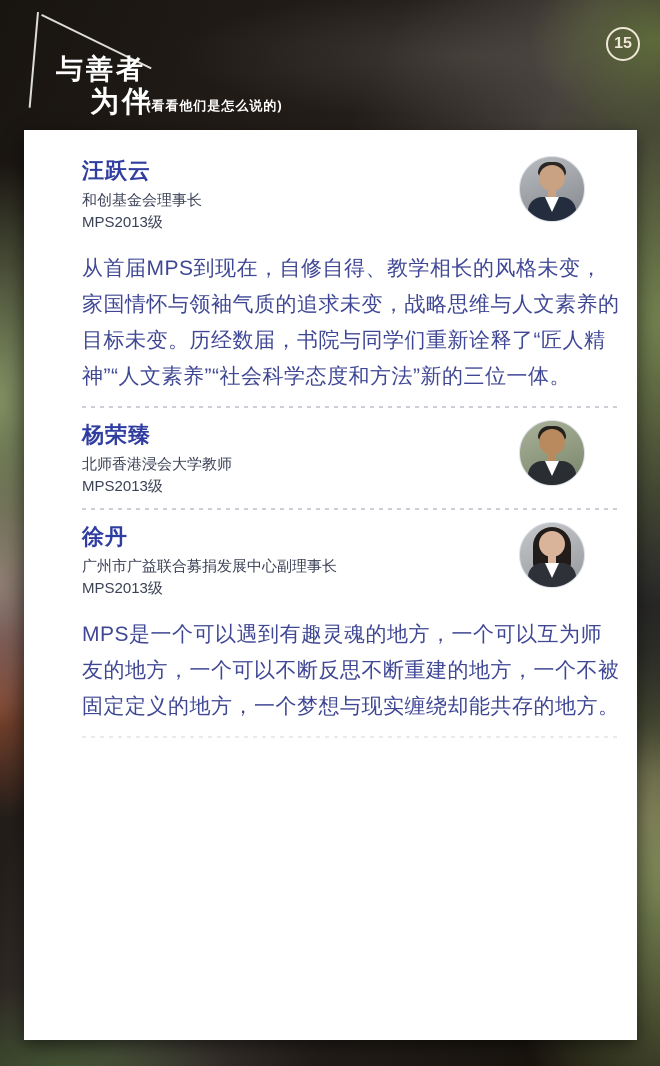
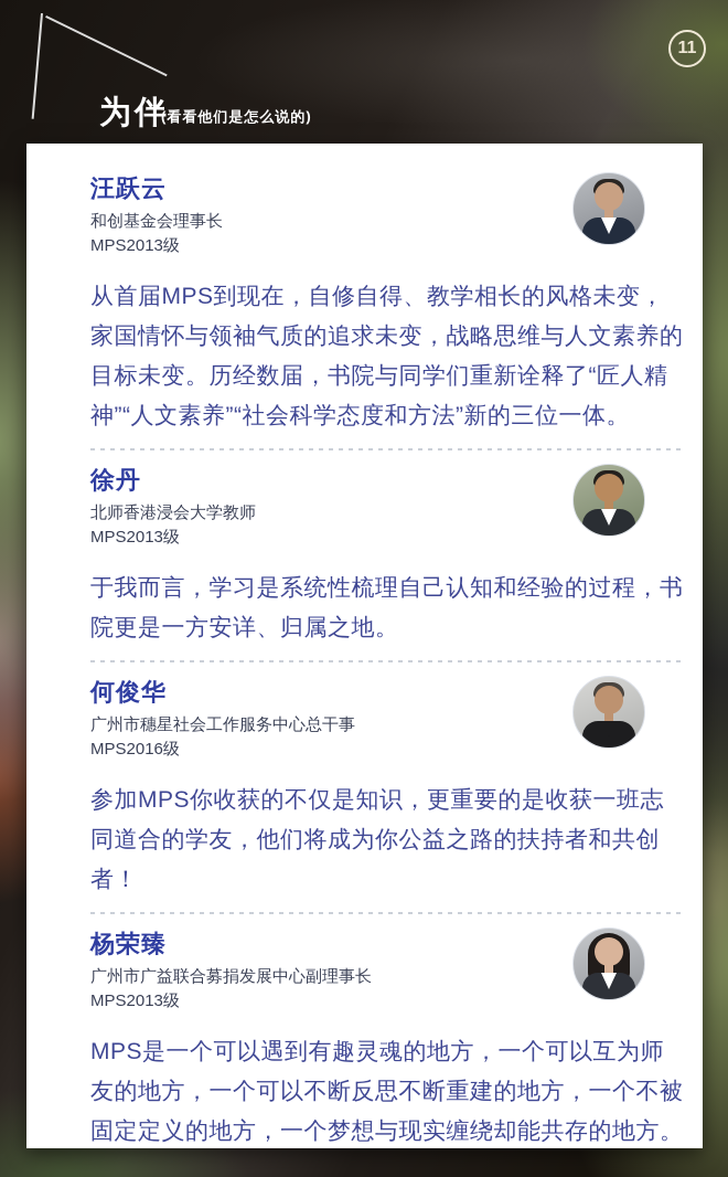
- 与善者
  为伴
  (看看他们是怎么说的)
- 15
+ 11
  汪跃云
  和创基金会理事长
  MPS2013级
  从首届MPS到现在，自修自得、教学相长的风格未变，家国情怀与领袖气质的追求未变，战略思维与人文素养的目标未变。历经数届，书院与同学们重新诠释了“匠人精神”“人文素养”“社会科学态度和方法”新的三位一体。
- 杨荣臻
+ 徐丹
  北师香港浸会大学教师
  MPS2013级
+ 于我而言，学习是系统性梳理自己认知和经验的过程，书院更是一方安详、归属之地。
+ 何俊华
+ 广州市穗星社会工作服务中心总干事
+ MPS2016级
+ 参加MPS你收获的不仅是知识，更重要的是收获一班志同道合的学友，他们将成为你公益之路的扶持者和共创者！
- 徐丹
+ 杨荣臻
  广州市广益联合募捐发展中心副理事长
  MPS2013级
  MPS是一个可以遇到有趣灵魂的地方，一个可以互为师友的地方，一个可以不断反思不断重建的地方，一个不被固定定义的地方，一个梦想与现实缠绕却能共存的地方。
